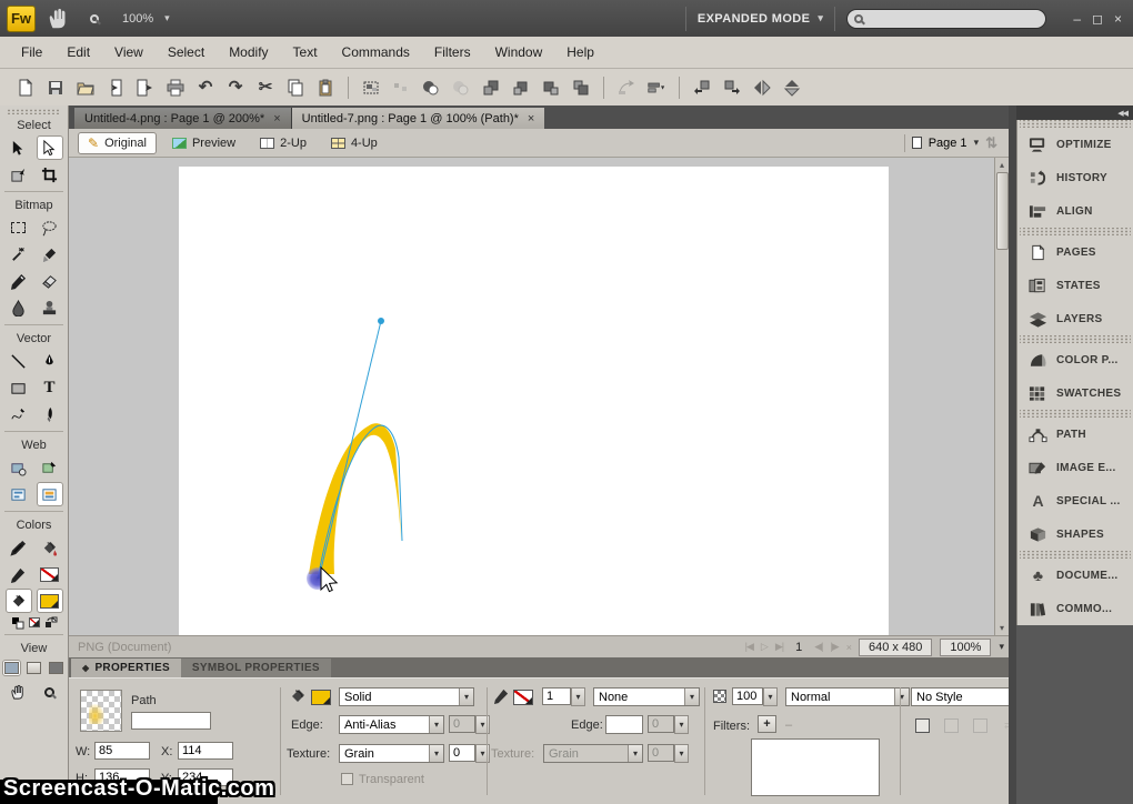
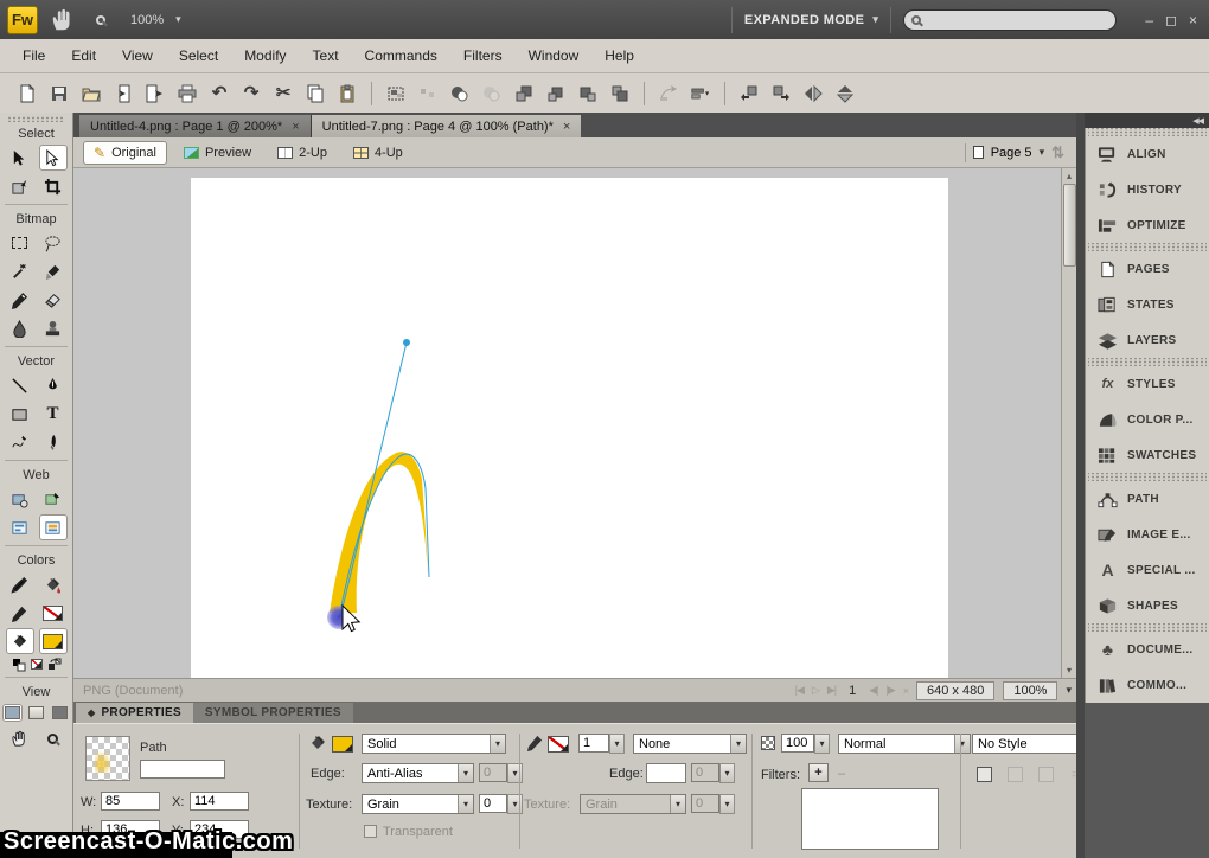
  Fw
  100%
  ▾
  EXPANDED MODE
  ▾
  –
  ◻
  ×
  File
  Edit
  View
  Select
  Modify
  Text
  Commands
  Filters
  Window
  Help
  ↶
  ↷
  ✂
  Select
  Bitmap
  Vector
  T
  Web
  Colors
  View
  Untitled-4.png : Page 1 @ 200%*
  ×
- Untitled-7.png : Page 1 @ 100% (Path)*
+ Untitled-7.png : Page 4 @ 100% (Path)*
  ×
  ✎
  Original
  Preview
  2-Up
  4-Up
- Page 1
+ Page 5
  ▾
  ⇅
  ▴
  ▾
  PNG (Document)
  |◀
  ▷
  ▶|
  1
  ◀|
  |▶
  ×
  640 x 480
  100%
  ▾
  ◆
  PROPERTIES
  SYMBOL PROPERTIES
  Path
  W:
  85
  X:
  114
  H:
  136
  Y:
  234
  Solid
  ▾
  Edge:
  Anti-Alias
  ▾
  0
  ▾
  Texture:
  Grain
  ▾
  0
  ▾
  Transparent
  1
  ▾
  None
  ▾
  Edge:
  0
  ▾
  Texture:
  Grain
  ▾
  0
  ▾
  100
  ▾
  Normal
  ▾
  Filters:
  +
  –
  No Style
- OPTIMIZE
+ ALIGN
  HISTORY
- ALIGN
+ OPTIMIZE
  PAGES
  STATES
  LAYERS
+ fx
+ STYLES
  COLOR P...
  SWATCHES
  PATH
  IMAGE E...
  A
  SPECIAL ...
  SHAPES
  ♣
  DOCUME...
  COMMO...
  Screencast-O-Matic.com
